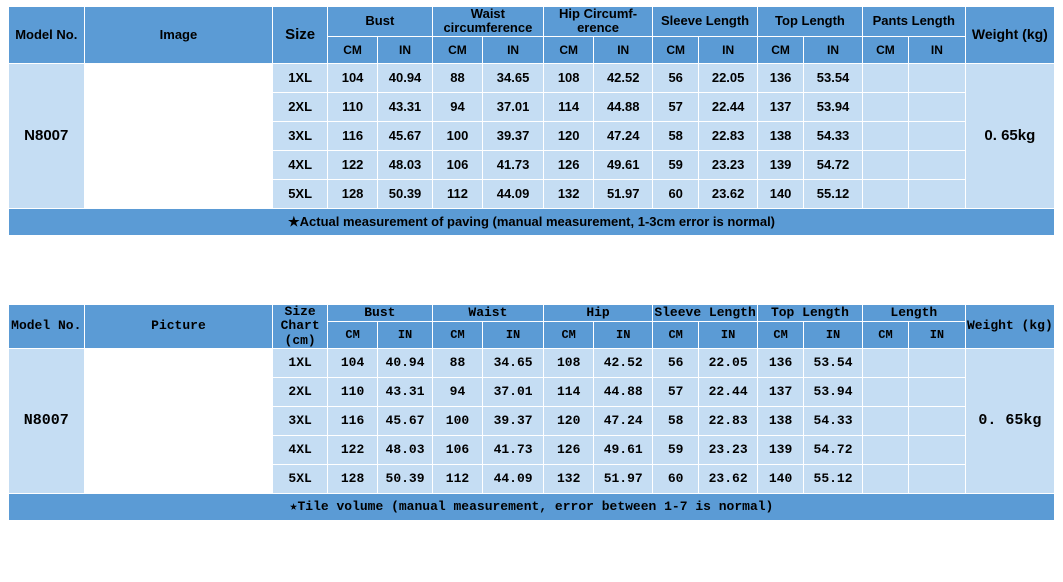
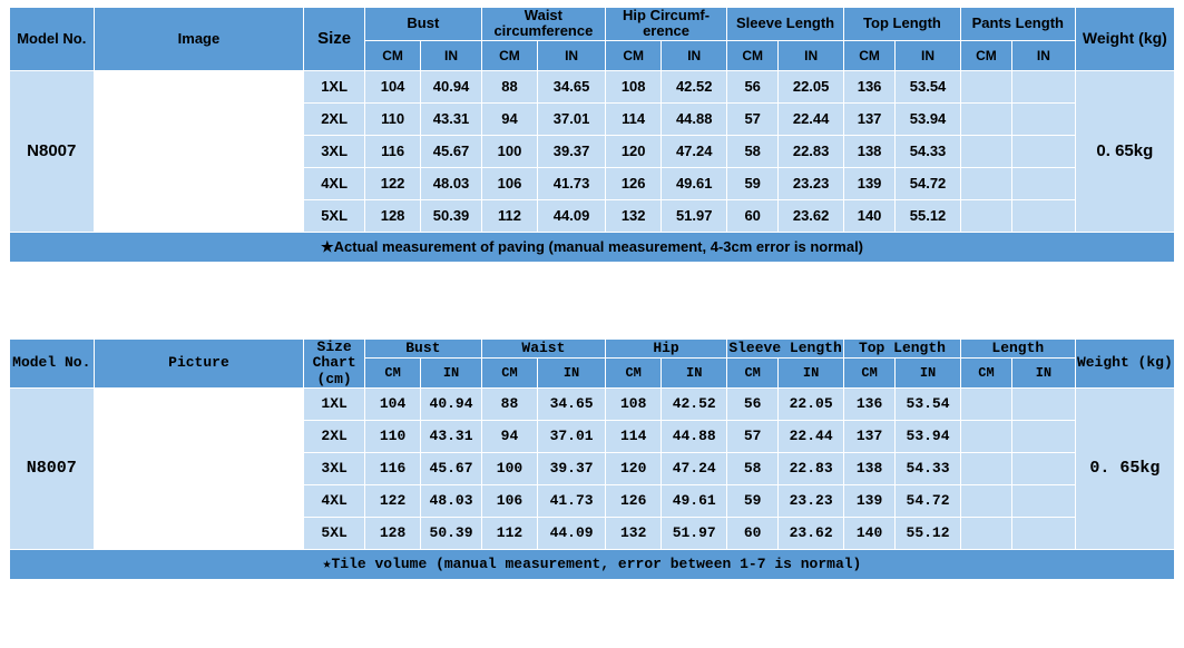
  Model No.	Image	Size	Bust	Waist circumference	Hip Circumf-erence	Sleeve Length	Top Length	Pants Length	Weight (kg)
  CM	IN	CM	IN	CM	IN	CM	IN	CM	IN	CM	IN
  N8007		1XL	104	40.94	88	34.65	108	42.52	56	22.05	136	53.54			0. 65kg
  2XL	110	43.31	94	37.01	114	44.88	57	22.44	137	53.94
  3XL	116	45.67	100	39.37	120	47.24	58	22.83	138	54.33
  4XL	122	48.03	106	41.73	126	49.61	59	23.23	139	54.72
  5XL	128	50.39	112	44.09	132	51.97	60	23.62	140	55.12
- ★Actual measurement of paving (manual measurement, 1-3cm error is normal)
+ ★Actual measurement of paving (manual measurement, 4-3cm error is normal)
  Model No.	Picture	Size Chart (cm)	Bust	Waist	Hip	Sleeve Length	Top Length	Length	Weight (kg)
  CM	IN	CM	IN	CM	IN	CM	IN	CM	IN	CM	IN
  N8007		1XL	104	40.94	88	34.65	108	42.52	56	22.05	136	53.54			0. 65kg
  2XL	110	43.31	94	37.01	114	44.88	57	22.44	137	53.94
  3XL	116	45.67	100	39.37	120	47.24	58	22.83	138	54.33
  4XL	122	48.03	106	41.73	126	49.61	59	23.23	139	54.72
  5XL	128	50.39	112	44.09	132	51.97	60	23.62	140	55.12
  ★Tile volume (manual measurement, error between 1-7 is normal)
